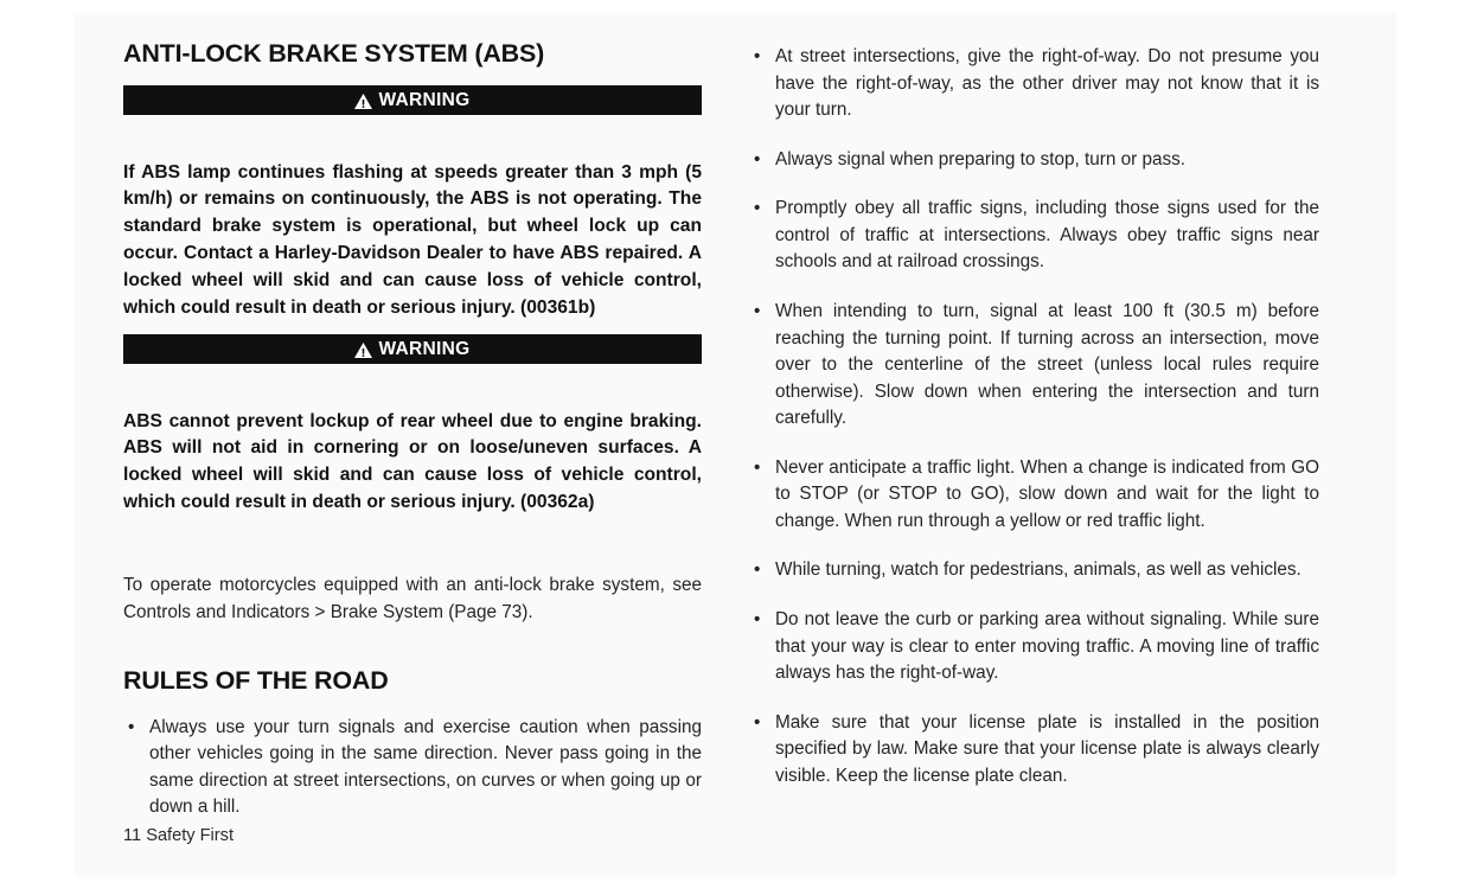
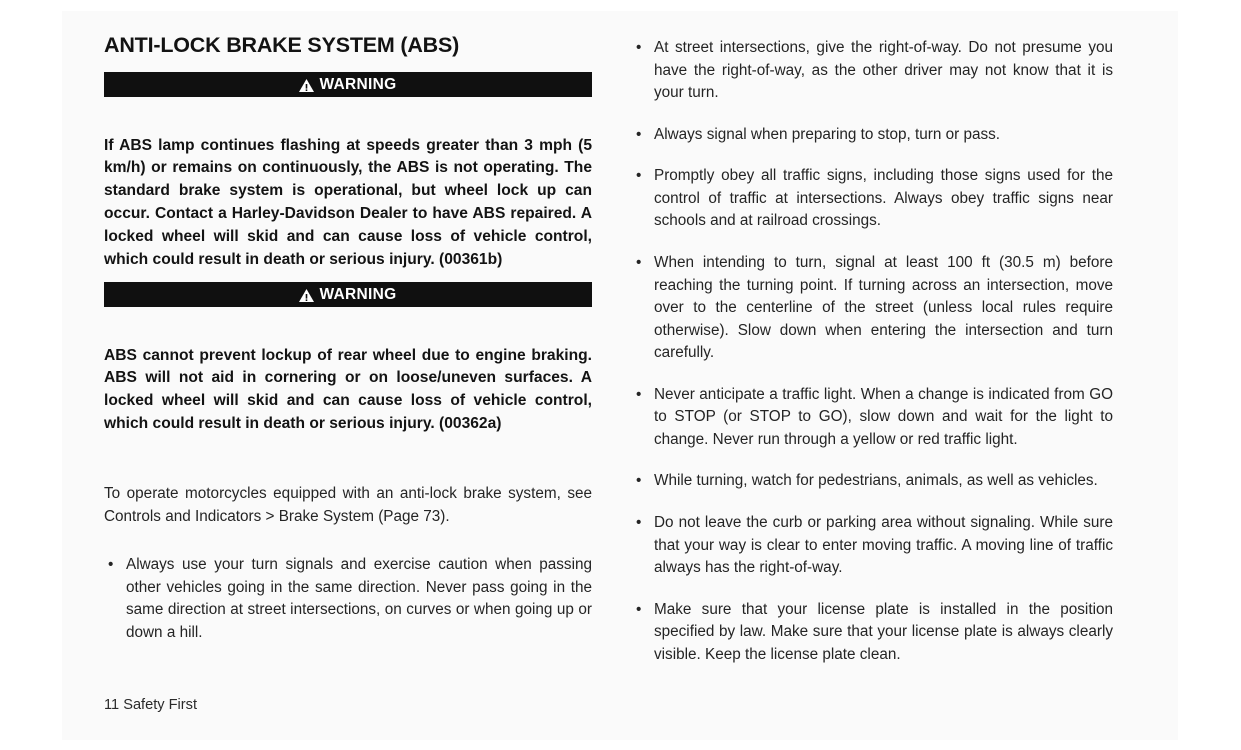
  ANTI-LOCK BRAKE SYSTEM (ABS)
  WARNING
  If ABS lamp continues flashing at speeds greater than 3 mph (5 km/h) or remains on continuously, the ABS is not operating. The standard brake system is operational, but wheel lock up can occur. Contact a Harley-Davidson Dealer to have ABS repaired. A locked wheel will skid and can cause loss of vehicle control, which could result in death or serious injury. (00361b)
  WARNING
  ABS cannot prevent lockup of rear wheel due to engine braking. ABS will not aid in cornering or on loose/uneven surfaces. A locked wheel will skid and can cause loss of vehicle control, which could result in death or serious injury. (00362a)
  To operate motorcycles equipped with an anti-lock brake system, see Controls and Indicators > Brake System (Page 73).
- RULES OF THE ROAD
  •
  Always use your turn signals and exercise caution when passing other vehicles going in the same direction. Never pass going in the same direction at street intersections, on curves or when going up or down a hill.
  •
  At street intersections, give the right-of-way. Do not presume you have the right-of-way, as the other driver may not know that it is your turn.
  •
  Always signal when preparing to stop, turn or pass.
  •
  Promptly obey all traffic signs, including those signs used for the control of traffic at intersections. Always obey traffic signs near schools and at railroad crossings.
  •
  When intending to turn, signal at least 100 ft (30.5 m) before reaching the turning point. If turning across an intersection, move over to the centerline of the street (unless local rules require otherwise). Slow down when entering the intersection and turn carefully.
  •
- Never anticipate a traffic light. When a change is indicated from GO to STOP (or STOP to GO), slow down and wait for the light to change. When run through a yellow or red traffic light.
+ Never anticipate a traffic light. When a change is indicated from GO to STOP (or STOP to GO), slow down and wait for the light to change. Never run through a yellow or red traffic light.
  •
  While turning, watch for pedestrians, animals, as well as vehicles.
  •
  Do not leave the curb or parking area without signaling. While sure that your way is clear to enter moving traffic. A moving line of traffic always has the right-of-way.
  •
  Make sure that your license plate is installed in the position specified by law. Make sure that your license plate is always clearly visible. Keep the license plate clean.
  11 Safety First
